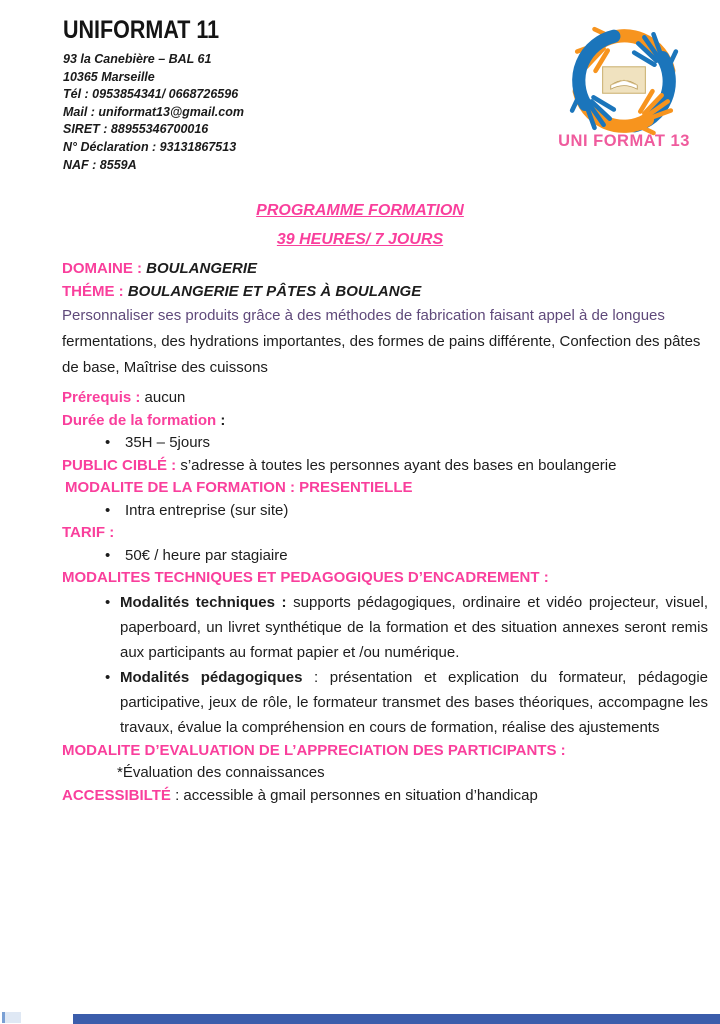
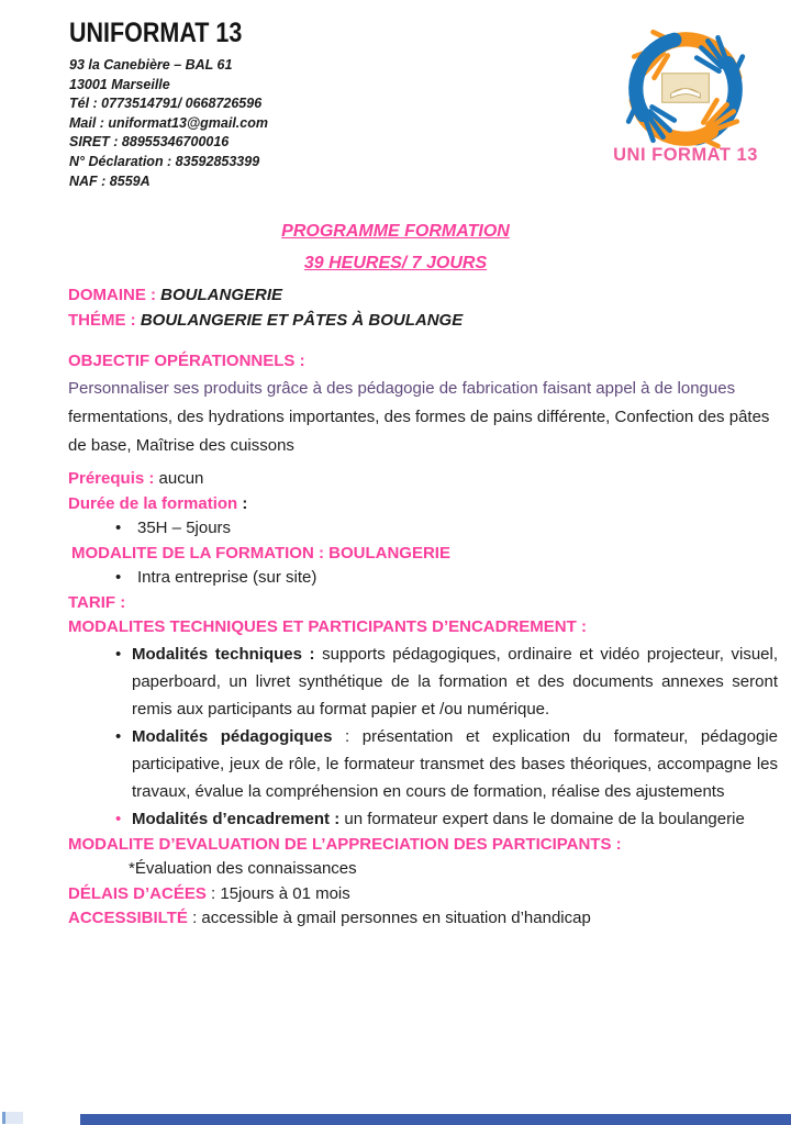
- UNIFORMAT 11
+ UNIFORMAT 13
  93 la Canebière – BAL 61
- 10365 Marseille
+ 13001 Marseille
- Tél : 0953854341/ 0668726596
+ Tél : 0773514791/ 0668726596
  Mail : uniformat13@gmail.com
  SIRET : 88955346700016
- N° Déclaration : 93131867513
+ N° Déclaration : 83592853399
  NAF : 8559A
  UNI FORMAT 13
  PROGRAMME FORMATION
  39 HEURES/ 7 JOURS
  DOMAINE : BOULANGERIE
  THÉME : BOULANGERIE ET PÂTES À BOULANGE
+ OBJECTIF OPÉRATIONNELS :
- Personnaliser ses produits grâce à des méthodes de fabrication faisant appel à de longues fermentations, des hydrations importantes, des formes de pains différente, Confection des pâtes de base, Maîtrise des cuissons
+ Personnaliser ses produits grâce à des pédagogie de fabrication faisant appel à de longues fermentations, des hydrations importantes, des formes de pains différente, Confection des pâtes de base, Maîtrise des cuissons
  Prérequis : aucun
  Durée de la formation :
  35H – 5jours
- PUBLIC CIBLÉ : s’adresse à toutes les personnes ayant des bases en boulangerie
- MODALITE DE LA FORMATION : PRESENTIELLE
+ MODALITE DE LA FORMATION : BOULANGERIE
  Intra entreprise (sur site)
  TARIF :
- 50€ / heure par stagiaire
- MODALITES TECHNIQUES ET PEDAGOGIQUES D’ENCADREMENT :
+ MODALITES TECHNIQUES ET PARTICIPANTS D’ENCADREMENT :
- Modalités techniques : supports pédagogiques, ordinaire et vidéo projecteur, visuel, paperboard, un livret synthétique de la formation et des situation annexes seront remis aux participants au format papier et /ou numérique.
+ Modalités techniques : supports pédagogiques, ordinaire et vidéo projecteur, visuel, paperboard, un livret synthétique de la formation et des documents annexes seront remis aux participants au format papier et /ou numérique.
  Modalités pédagogiques : présentation et explication du formateur, pédagogie participative, jeux de rôle, le formateur transmet des bases théoriques, accompagne les travaux, évalue la compréhension en cours de formation, réalise des ajustements
+ Modalités d’encadrement : un formateur expert dans le domaine de la boulangerie
  MODALITE D’EVALUATION DE L’APPRECIATION DES PARTICIPANTS :
  *Évaluation des connaissances
+ DÉLAIS D’ACÉES : 15jours à 01 mois
  ACCESSIBILTÉ : accessible à gmail personnes en situation d’handicap
